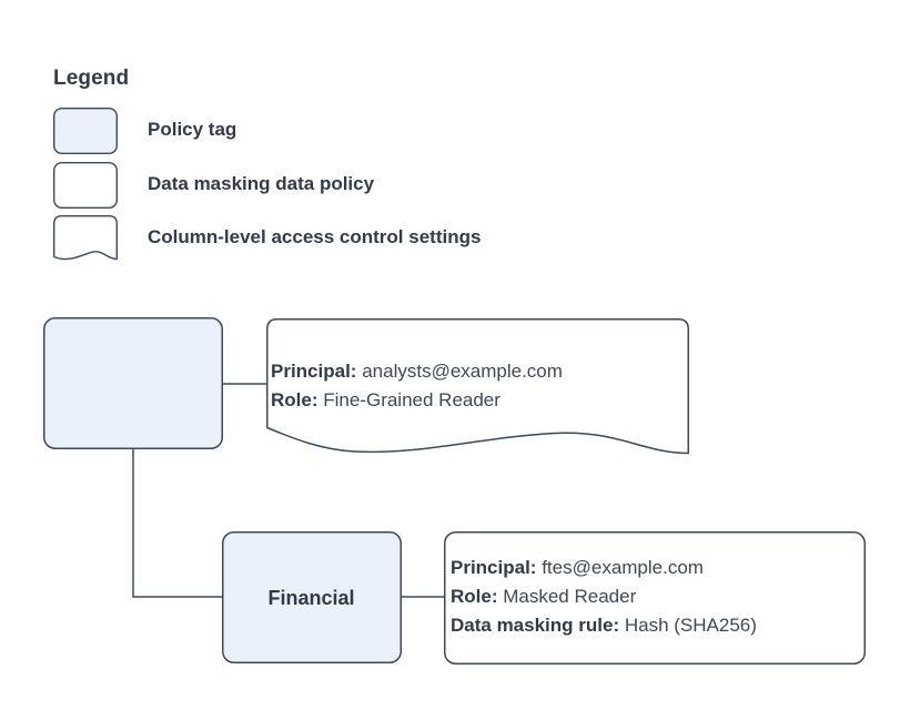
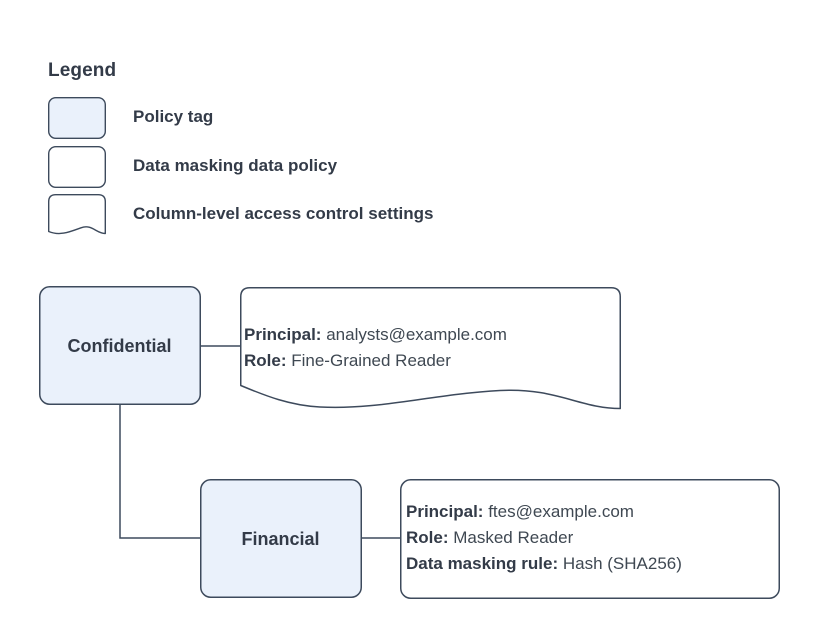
  Legend
  Policy tag
  Data masking data policy
  Column-level access control settings
+ Confidential
  Financial
  Principal: analysts@example.com
  Role: Fine-Grained Reader
  Principal: ftes@example.com
  Role: Masked Reader
  Data masking rule: Hash (SHA256)
